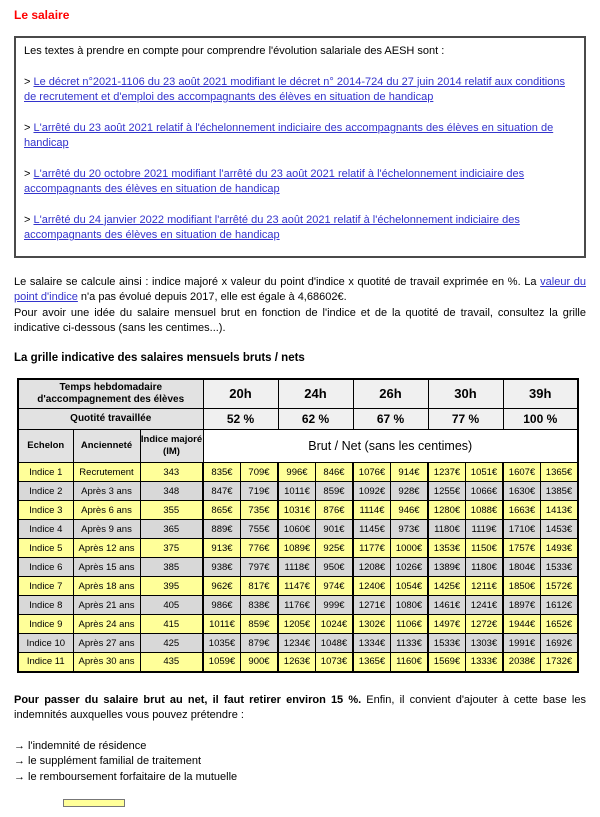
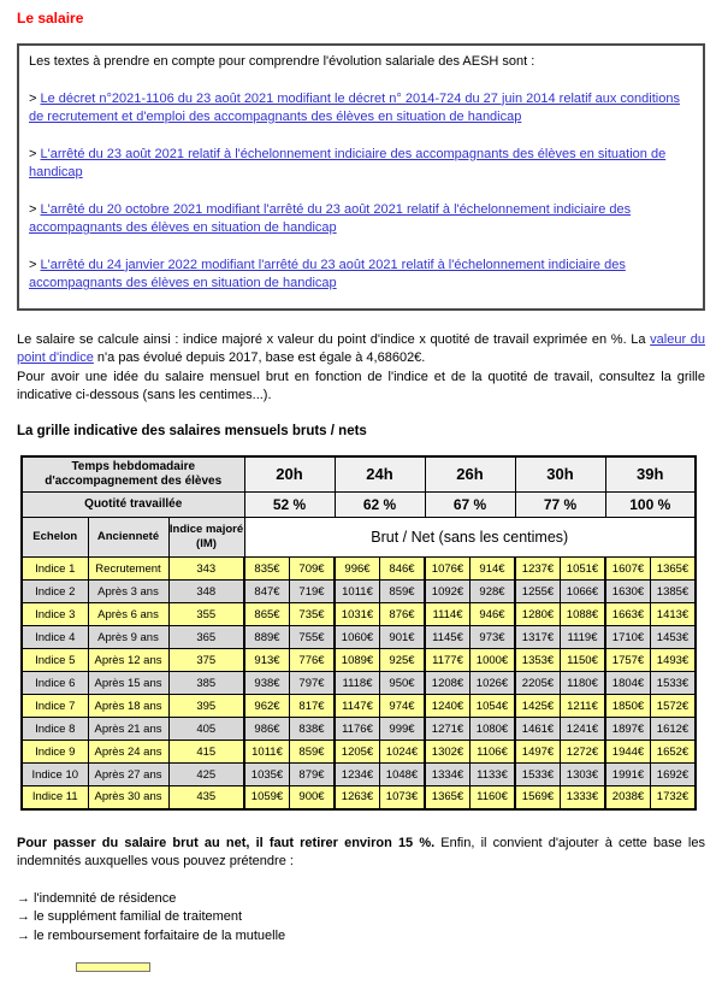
  Le salaire
  Les textes à prendre en compte pour comprendre l'évolution salariale des AESH sont :
  > Le décret n°2021-1106 du 23 août 2021 modifiant le décret n° 2014-724 du 27 juin 2014 relatif aux conditions de recrutement et d'emploi des accompagnants des élèves en situation de handicap
  > L'arrêté du 23 août 2021 relatif à l'échelonnement indiciaire des accompagnants des élèves en situation de handicap
  > L'arrêté du 20 octobre 2021 modifiant l'arrêté du 23 août 2021 relatif à l'échelonnement indiciaire des accompagnants des élèves en situation de handicap
  > L'arrêté du 24 janvier 2022 modifiant l'arrêté du 23 août 2021 relatif à l'échelonnement indiciaire des accompagnants des élèves en situation de handicap
- Le salaire se calcule ainsi : indice majoré x valeur du point d'indice x quotité de travail exprimée en %. La valeur du point d'indice n'a pas évolué depuis 2017, elle est égale à 4,68602€.
+ Le salaire se calcule ainsi : indice majoré x valeur du point d'indice x quotité de travail exprimée en %. La valeur du point d'indice n'a pas évolué depuis 2017, base est égale à 4,68602€.
  Pour avoir une idée du salaire mensuel brut en fonction de l'indice et de la quotité de travail, consultez la grille indicative ci-dessous (sans les centimes...).
  La grille indicative des salaires mensuels bruts / nets
  Temps hebdomadaire d'accompagnement des élèves	20h	24h	26h	30h	39h
  Quotité travaillée	52 %	62 %	67 %	77 %	100 %
  Echelon	Ancienneté	Indice majoré (IM)	Brut / Net (sans les centimes)
  Indice 1	Recrutement	343	835€	709€	996€	846€	1076€	914€	1237€	1051€	1607€	1365€
  Indice 2	Après 3 ans	348	847€	719€	1011€	859€	1092€	928€	1255€	1066€	1630€	1385€
  Indice 3	Après 6 ans	355	865€	735€	1031€	876€	1114€	946€	1280€	1088€	1663€	1413€
- Indice 4	Après 9 ans	365	889€	755€	1060€	901€	1145€	973€	1180€	1119€	1710€	1453€
+ Indice 4	Après 9 ans	365	889€	755€	1060€	901€	1145€	973€	1317€	1119€	1710€	1453€
  Indice 5	Après 12 ans	375	913€	776€	1089€	925€	1177€	1000€	1353€	1150€	1757€	1493€
- Indice 6	Après 15 ans	385	938€	797€	1118€	950€	1208€	1026€	1389€	1180€	1804€	1533€
+ Indice 6	Après 15 ans	385	938€	797€	1118€	950€	1208€	1026€	2205€	1180€	1804€	1533€
  Indice 7	Après 18 ans	395	962€	817€	1147€	974€	1240€	1054€	1425€	1211€	1850€	1572€
  Indice 8	Après 21 ans	405	986€	838€	1176€	999€	1271€	1080€	1461€	1241€	1897€	1612€
  Indice 9	Après 24 ans	415	1011€	859€	1205€	1024€	1302€	1106€	1497€	1272€	1944€	1652€
  Indice 10	Après 27 ans	425	1035€	879€	1234€	1048€	1334€	1133€	1533€	1303€	1991€	1692€
  Indice 11	Après 30 ans	435	1059€	900€	1263€	1073€	1365€	1160€	1569€	1333€	2038€	1732€
  Pour passer du salaire brut au net, il faut retirer environ 15 %. Enfin, il convient d'ajouter à cette base les indemnités auxquelles vous pouvez prétendre :
  → l'indemnité de résidence
  → le supplément familial de traitement
  → le remboursement forfaitaire de la mutuelle
